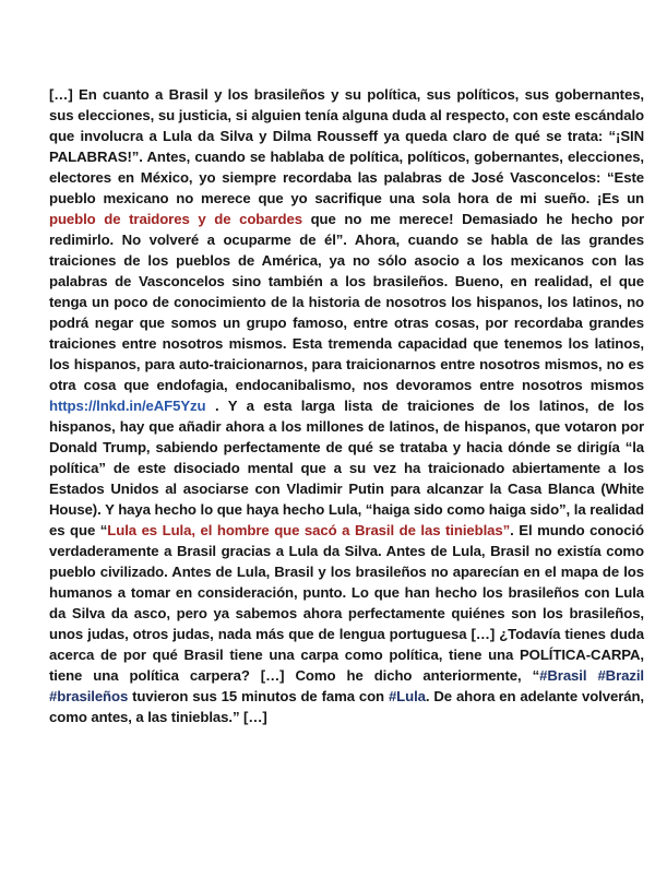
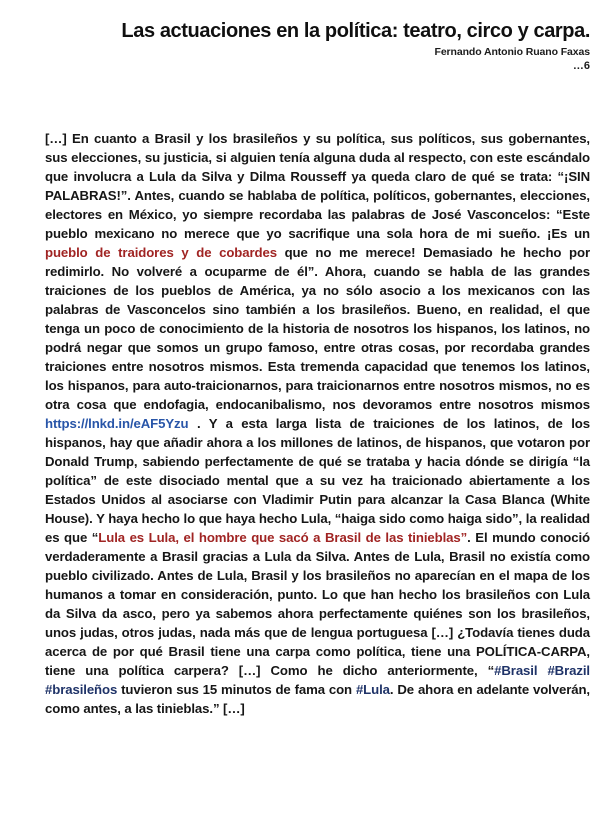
+ Las actuaciones en la política: teatro, circo y carpa.
+ Fernando Antonio Ruano Faxas
+ …6
  […] En cuanto a Brasil y los brasileños y su política, sus políticos, sus gobernantes, sus elecciones, su justicia, si alguien tenía alguna duda al respecto, con este escándalo que involucra a Lula da Silva y Dilma Rousseff ya queda claro de qué se trata: “¡SIN PALABRAS!”. Antes, cuando se hablaba de política, políticos, gobernantes, elecciones, electores en México, yo siempre recordaba las palabras de José Vasconcelos: “Este pueblo mexicano no merece que yo sacrifique una sola hora de mi sueño. ¡Es un pueblo de traidores y de cobardes que no me merece! Demasiado he hecho por redimirlo. No volveré a ocuparme de él”. Ahora, cuando se habla de las grandes traiciones de los pueblos de América, ya no sólo asocio a los mexicanos con las palabras de Vasconcelos sino también a los brasileños. Bueno, en realidad, el que tenga un poco de conocimiento de la historia de nosotros los hispanos, los latinos, no podrá negar que somos un grupo famoso, entre otras cosas, por recordaba grandes traiciones entre nosotros mismos. Esta tremenda capacidad que tenemos los latinos, los hispanos, para auto-traicionarnos, para traicionarnos entre nosotros mismos, no es otra cosa que endofagia, endocanibalismo, nos devoramos entre nosotros mismos https://lnkd.in/eAF5Yzu . Y a esta larga lista de traiciones de los latinos, de los hispanos, hay que añadir ahora a los millones de latinos, de hispanos, que votaron por Donald Trump, sabiendo perfectamente de qué se trataba y hacia dónde se dirigía “la política” de este disociado mental que a su vez ha traicionado abiertamente a los Estados Unidos al asociarse con Vladimir Putin para alcanzar la Casa Blanca (White House). Y haya hecho lo que haya hecho Lula, “haiga sido como haiga sido”, la realidad es que “Lula es Lula, el hombre que sacó a Brasil de las tinieblas”. El mundo conoció verdaderamente a Brasil gracias a Lula da Silva. Antes de Lula, Brasil no existía como pueblo civilizado. Antes de Lula, Brasil y los brasileños no aparecían en el mapa de los humanos a tomar en consideración, punto. Lo que han hecho los brasileños con Lula da Silva da asco, pero ya sabemos ahora perfectamente quiénes son los brasileños, unos judas, otros judas, nada más que de lengua portuguesa […] ¿Todavía tienes duda acerca de por qué Brasil tiene una carpa como política, tiene una POLÍTICA-CARPA, tiene una política carpera? […] Como he dicho anteriormente, “#Brasil #Brazil #brasileños tuvieron sus 15 minutos de fama con #Lula. De ahora en adelante volverán, como antes, a las tinieblas.” […]
